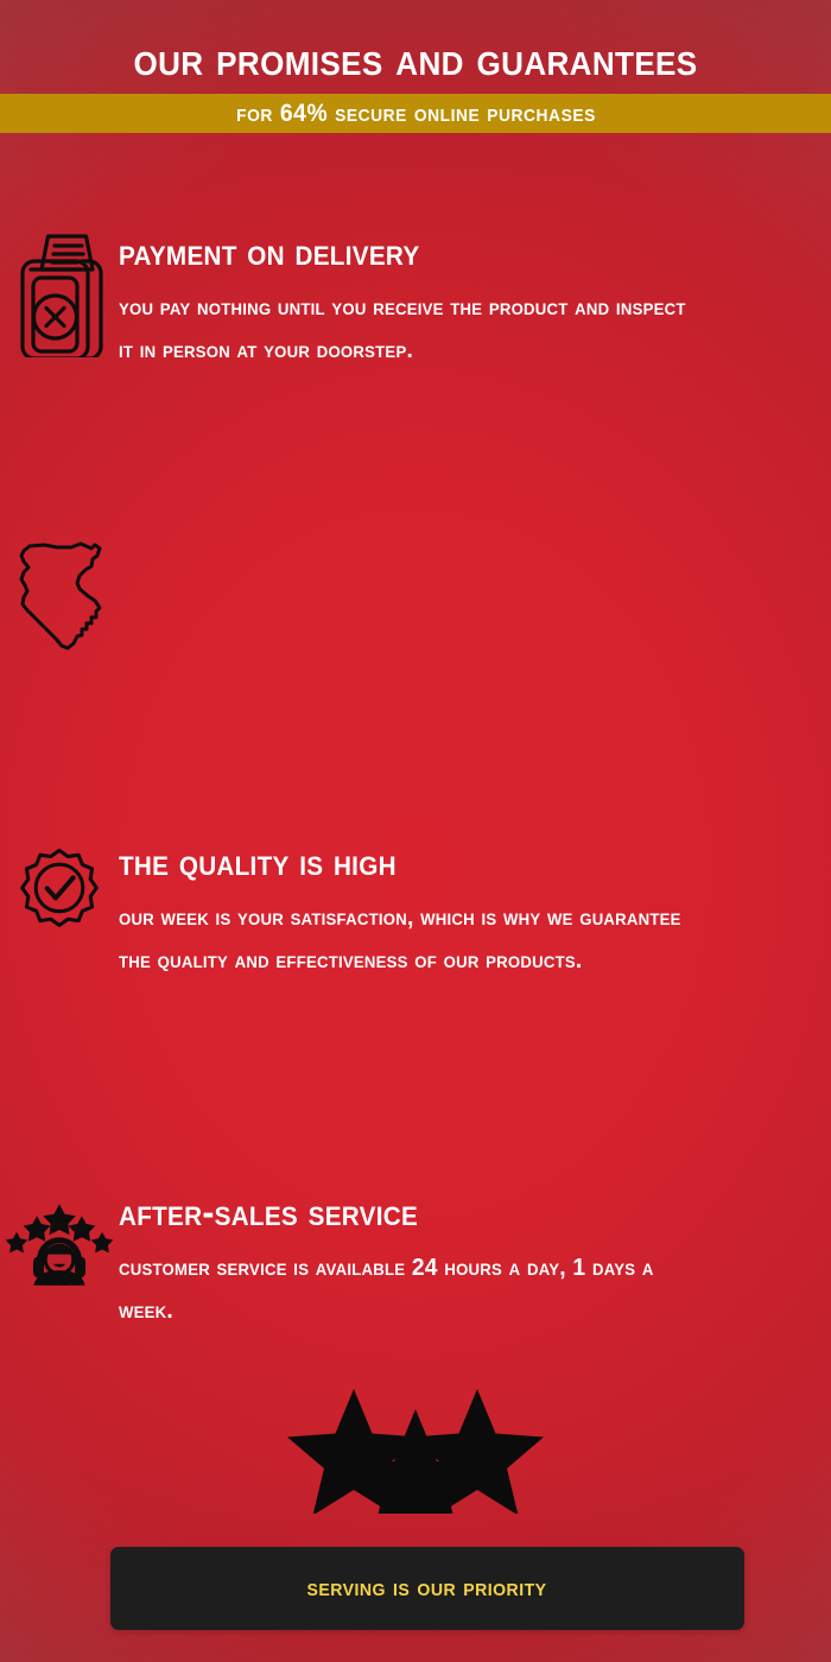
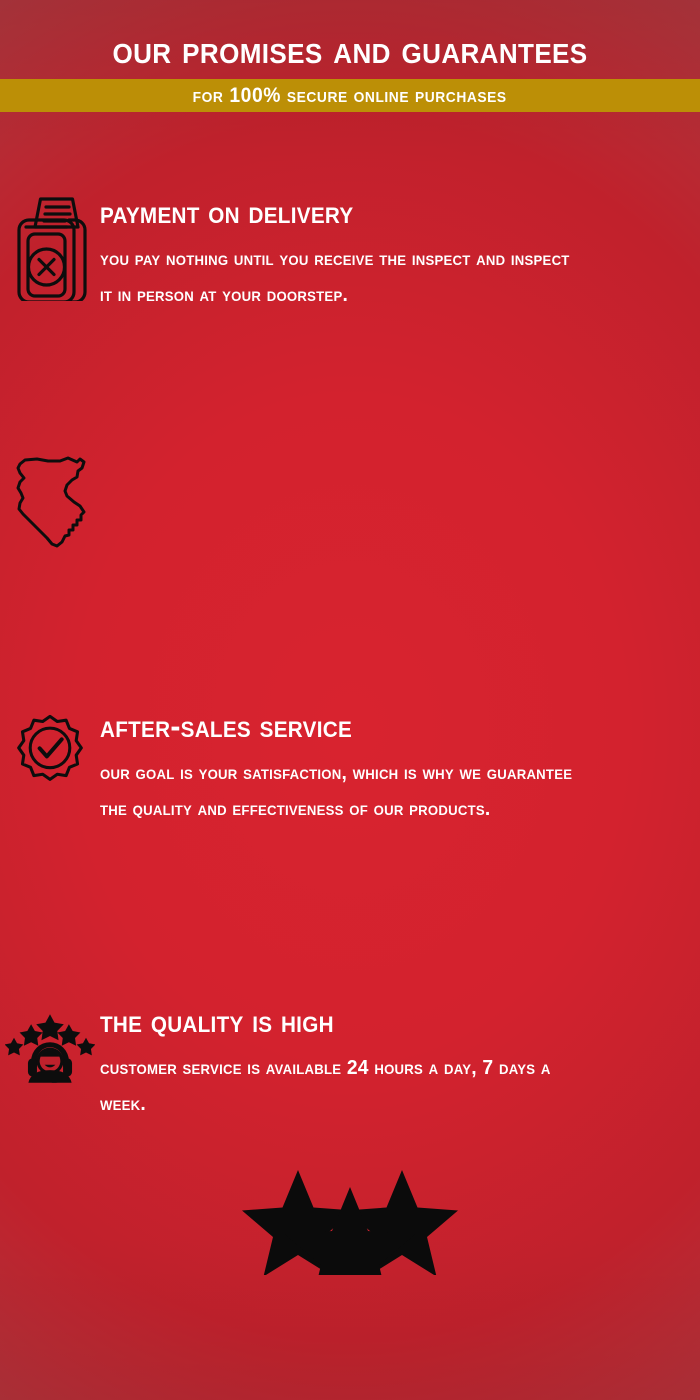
  our promises and guarantees
- for 64% secure online purchases
+ for 100% secure online purchases
  payment on delivery
- you pay nothing until you receive the product and inspect it in person at your doorstep.
+ you pay nothing until you receive the inspect and inspect it in person at your doorstep.
- the quality is high
+ after-sales service
- our week is your satisfaction, which is why we guarantee the quality and effectiveness of our products.
+ our goal is your satisfaction, which is why we guarantee the quality and effectiveness of our products.
- after-sales service
+ the quality is high
- customer service is available 24 hours a day, 1 days a week.
+ customer service is available 24 hours a day, 7 days a week.
- serving is our priority
